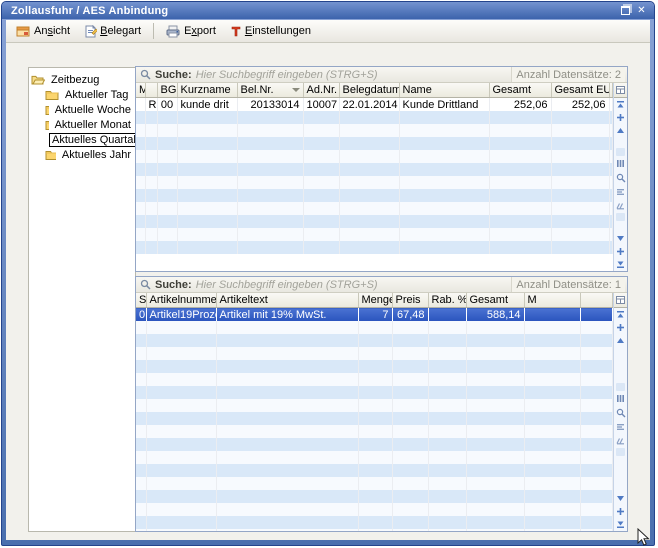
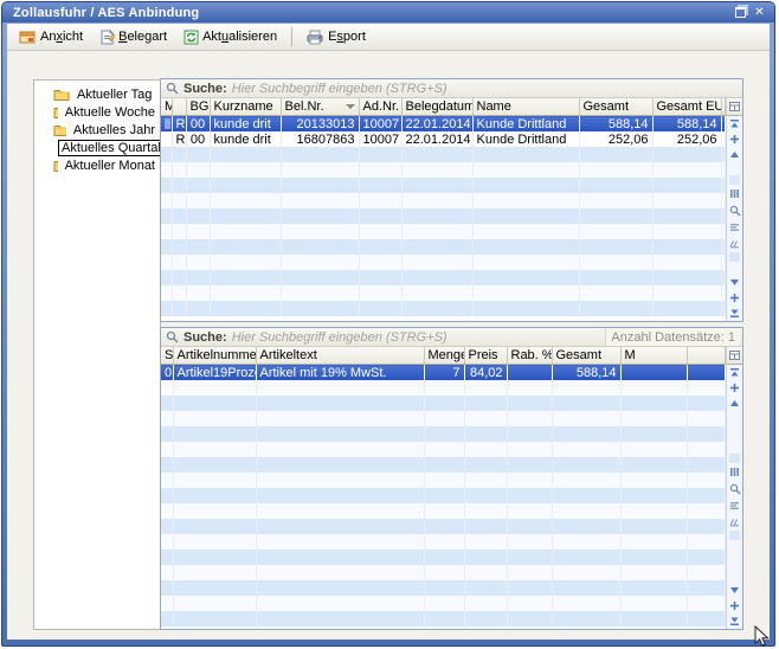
  Zollausfuhr / AES Anbindung
  ✕
- Ansicht
+ Anxicht
  Belegart
+ Aktualisieren
- Export
+ Esport
- Einstellungen
- Zeitbezug
  Aktueller Tag
  Aktuelle Woche
- Aktueller Monat
+ Aktuelles Jahr
  Aktuelles Quarta
- Aktuelles Jahr
+ Aktueller Monat
  Suche:
  Hier Suchbegriff eingeben (STRG+S)
- Anzahl Datensätze: 2
  M		BG	Kurzname	Bel.Nr.	Ad.Nr.	Belegdatum	Name	Gesamt	Gesamt EU
+ 	R	00	kunde drit	20133013	10007	22.01.2014	Kunde Drittland	588,14	588,14
- 	R	00	kunde drit	20133014	10007	22.01.2014	Kunde Drittland	252,06	252,06
+ 	R	00	kunde drit	16807863	10007	22.01.2014	Kunde Drittland	252,06	252,06
  Suche:
  Hier Suchbegriff eingeben (STRG+S)
  Anzahl Datensätze: 1
  S	Artikelnumme	Artikeltext	Meng	Preis	Rab. %	Gesamt	M
- 0	Artikel19Proz	Artikel mit 19% MwSt.	7	67,48		588,14
+ 0	Artikel19Proz	Artikel mit 19% MwSt.	7	84,02		588,14
